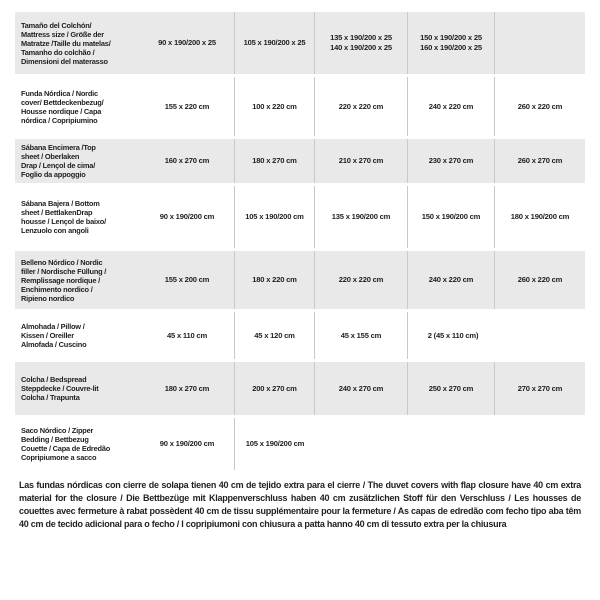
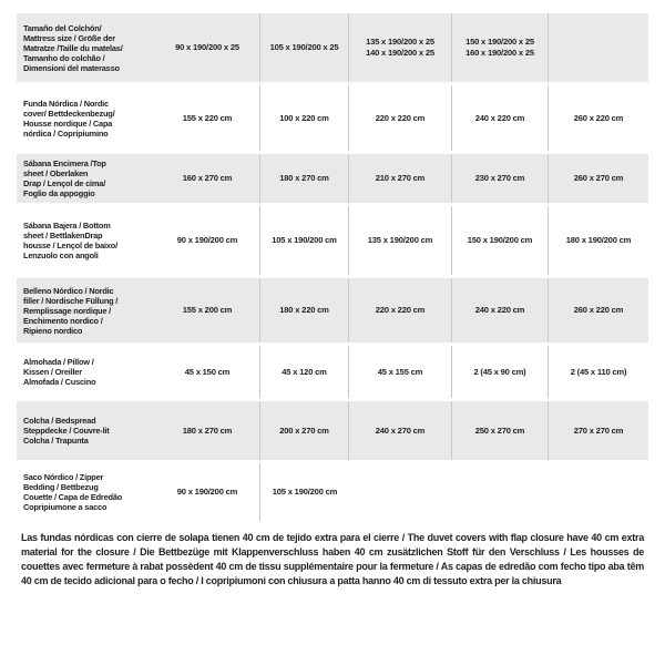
  Tamaño del Colchón/
  Mattress size / Größe der
  Matratze /Taille du matelas/
  Tamanho do colchão /
  Dimensioni del materasso
  90 x 190/200 x 25
  105 x 190/200 x 25
  135 x 190/200 x 25
  140 x 190/200 x 25
  150 x 190/200 x 25
  160 x 190/200 x 25
  Funda Nórdica / Nordic
  cover/ Bettdeckenbezug/
  Housse nordique / Capa
  nórdica / Copripiumino
  155 x 220 cm
  100 x 220 cm
  220 x 220 cm
  240 x 220 cm
  260 x 220 cm
  Sábana Encimera /Top
  sheet / Oberlaken
  Drap / Lençol de cima/
  Foglio da appoggio
  160 x 270 cm
  180 x 270 cm
  210 x 270 cm
  230 x 270 cm
  260 x 270 cm
  Sábana Bajera / Bottom
  sheet / BettlakenDrap
  housse / Lençol de baixo/
  Lenzuolo con angoli
  90 x 190/200 cm
  105 x 190/200 cm
  135 x 190/200 cm
  150 x 190/200 cm
  180 x 190/200 cm
  Belleno Nórdico / Nordic
  filler / Nordische Füllung /
  Remplissage nordique /
  Enchimento nordico /
  Ripieno nordico
  155 x 200 cm
  180 x 220 cm
  220 x 220 cm
  240 x 220 cm
  260 x 220 cm
  Almohada / Pillow /
  Kissen / Oreiller
  Almofada / Cuscino
- 45 x 110 cm
+ 45 x 150 cm
  45 x 120 cm
  45 x 155 cm
+ 2 (45 x 90 cm)
  2 (45 x 110 cm)
  Colcha / Bedspread
  Steppdecke / Couvre-lit
  Colcha / Trapunta
  180 x 270 cm
  200 x 270 cm
  240 x 270 cm
  250 x 270 cm
  270 x 270 cm
  Saco Nórdico / Zipper
  Bedding / Bettbezug
  Couette / Capa de Edredão
  Copripiumone a sacco
  90 x 190/200 cm
  105 x 190/200 cm
  Las fundas nórdicas con cierre de solapa tienen 40 cm de tejido extra para el cierre / The duvet covers with flap closure have 40 cm extra material for the closure / Die Bettbezüge mit Klappenverschluss haben 40 cm zusätzlichen Stoff für den Verschluss / Les housses de couettes avec fermeture à rabat possèdent 40 cm de tissu supplémentaire pour la fermeture / As capas de edredão com fecho tipo aba têm 40 cm de tecido adicional para o fecho / I copripiumoni con chiusura a patta hanno 40 cm di tessuto extra per la chiusura
